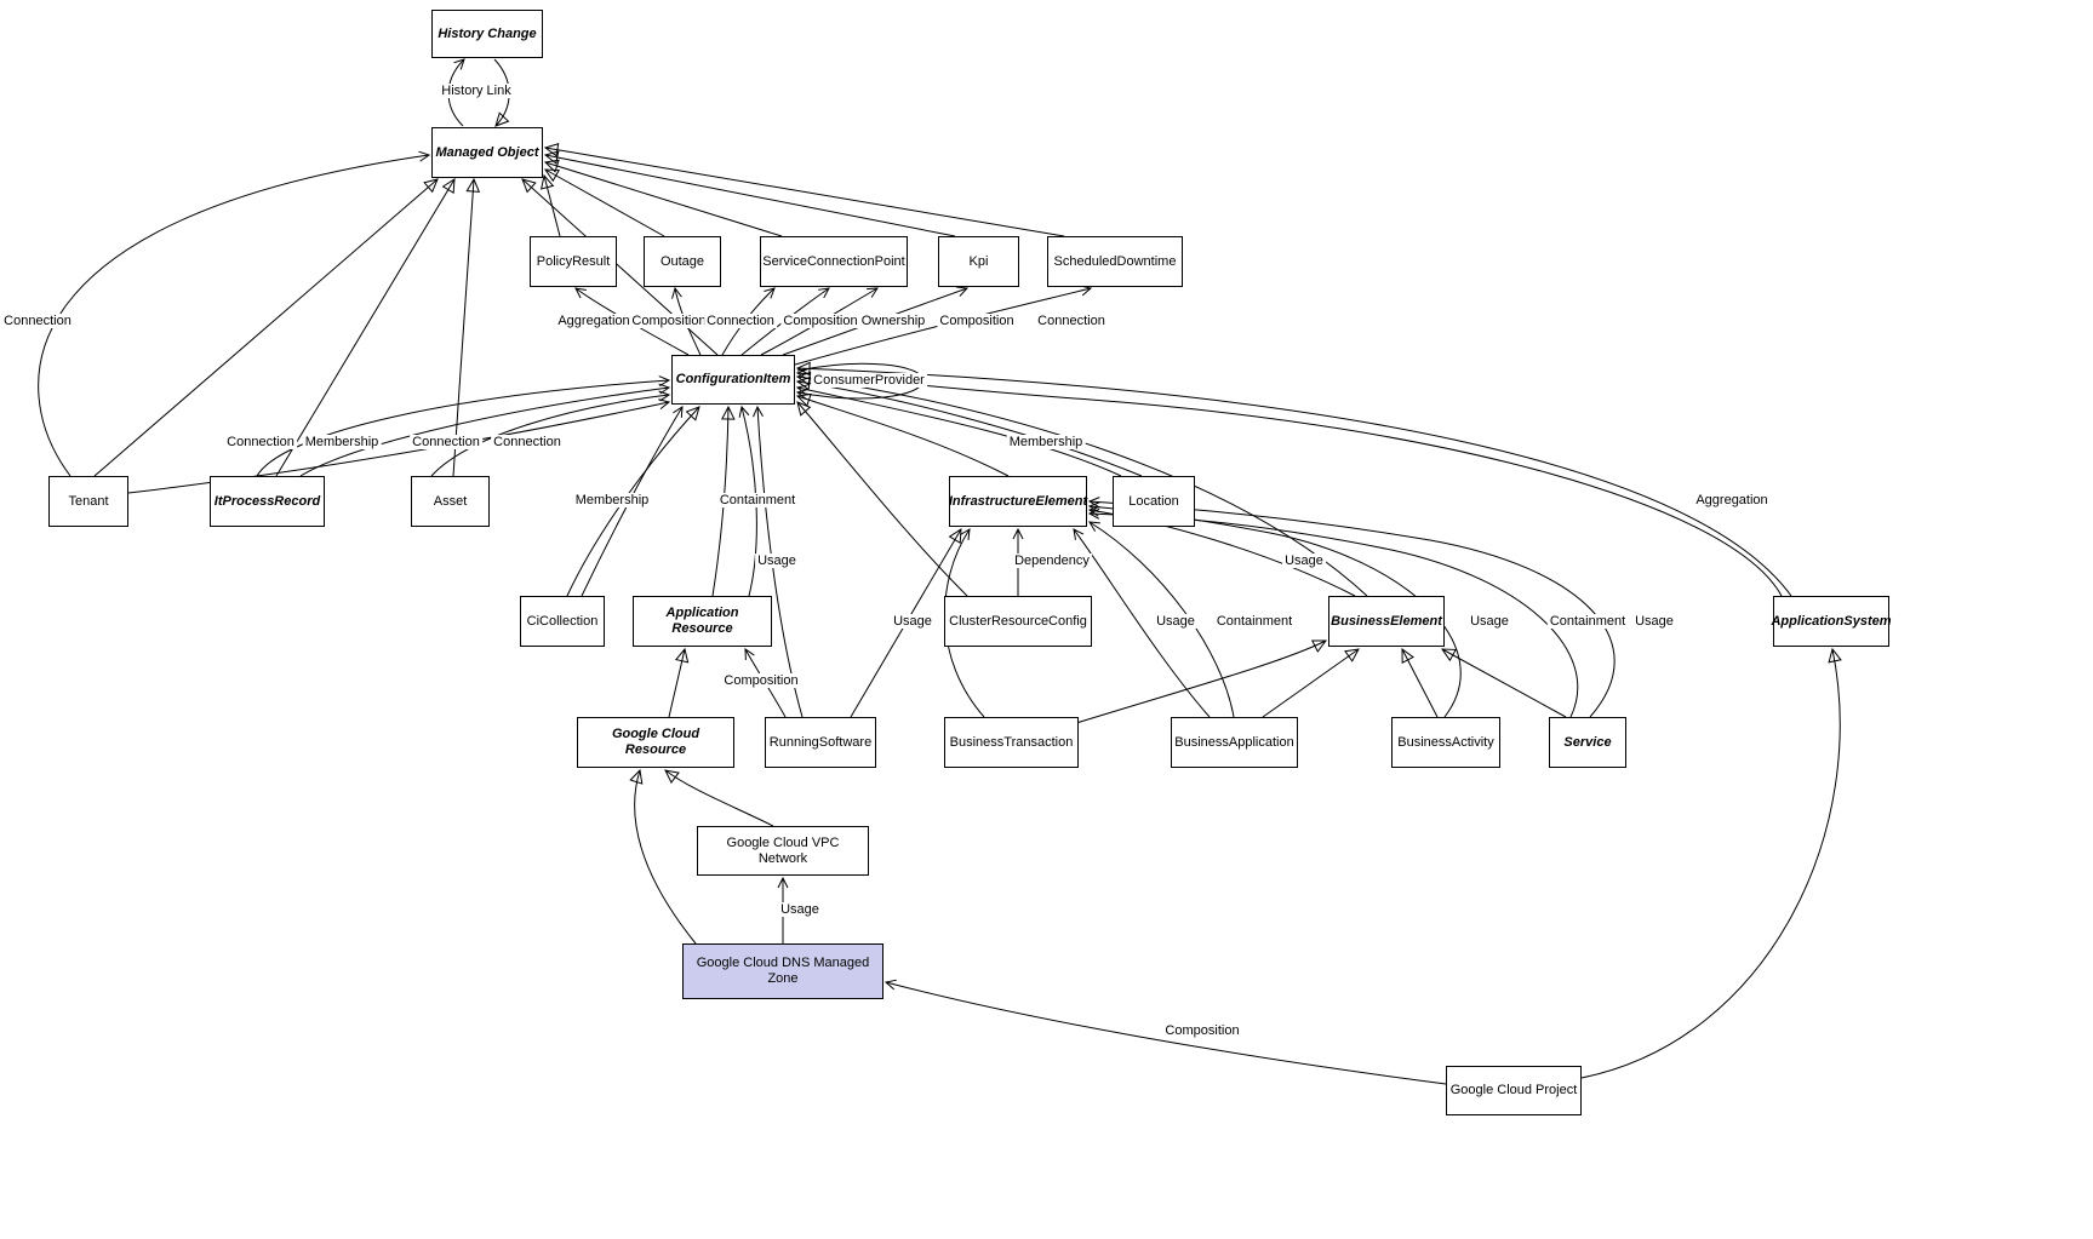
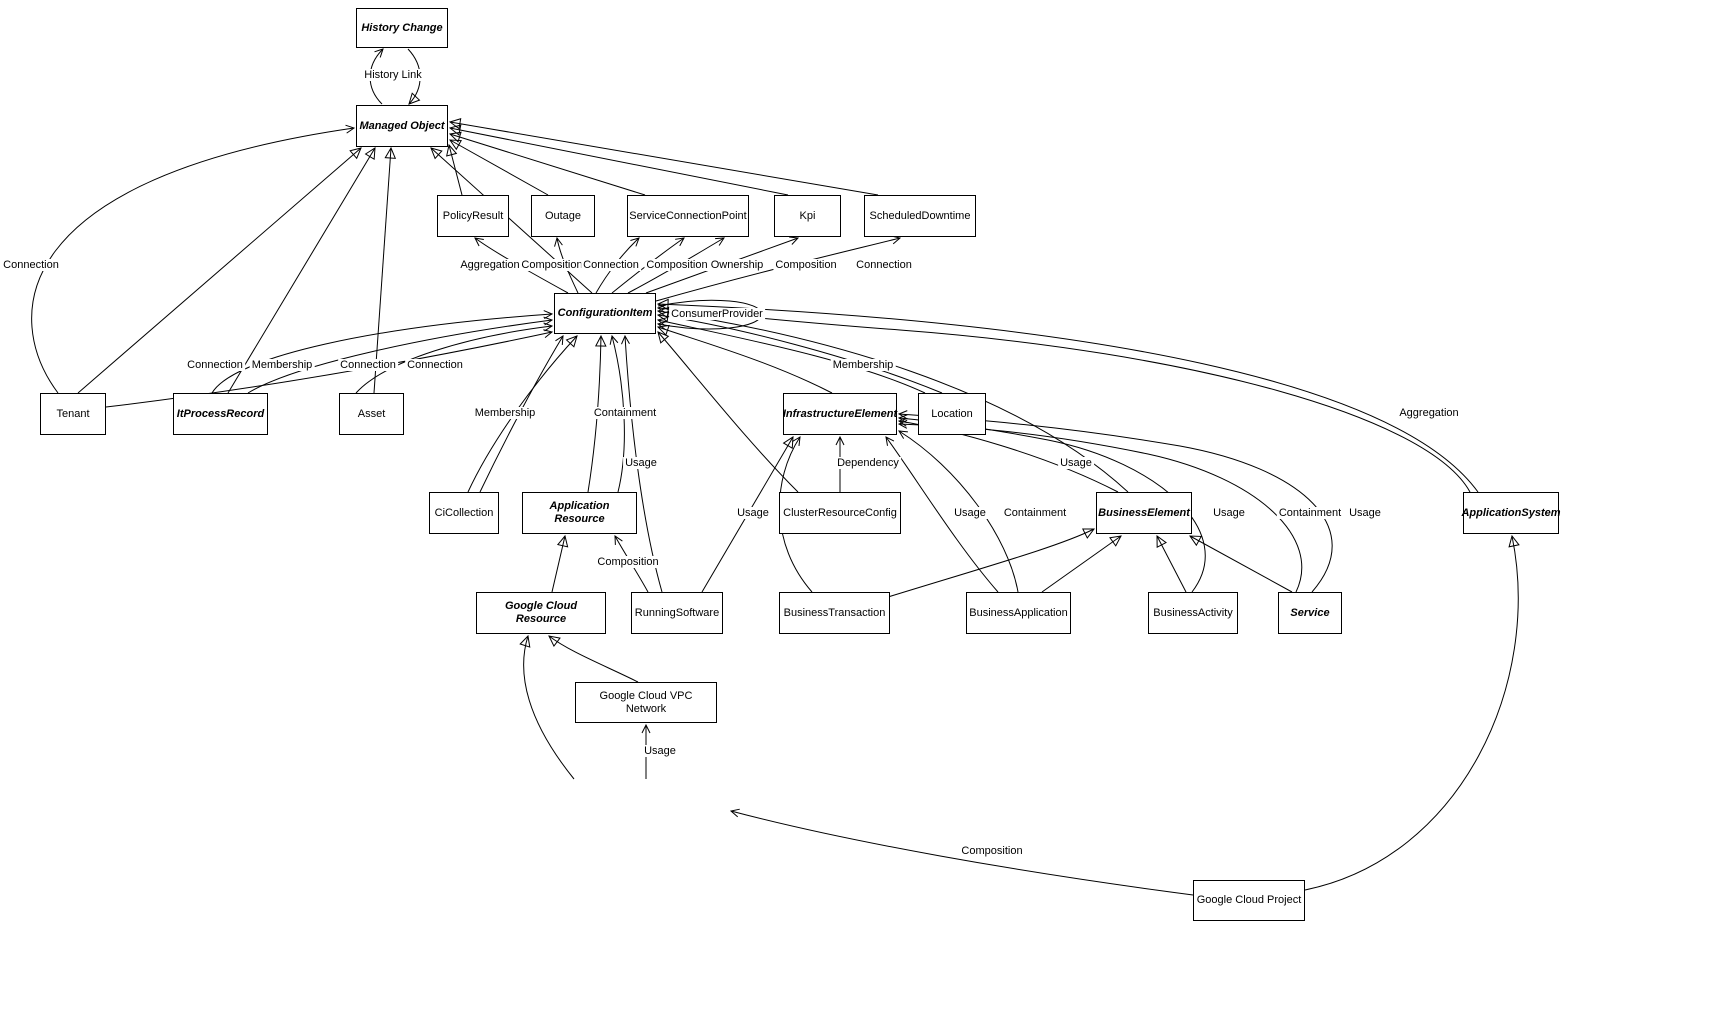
  History Change
  Managed Object
  PolicyResult
  Outage
  ServiceConnectionPoint
  Kpi
  ScheduledDowntime
  ConfigurationItem
  Tenant
  ItProcessRecord
  Asset
  InfrastructureElement
  Location
  CiCollection
  Application Resource
  ClusterResourceConfig
  BusinessElement
  ApplicationSystem
  Google Cloud Resource
  RunningSoftware
  BusinessTransaction
  BusinessApplication
  BusinessActivity
  Service
  Google Cloud VPC Network
- Google Cloud DNS Managed Zone
  Google Cloud Project
  History Link
  Connection
  Aggregation
  Composition
  Connection
  Composition
  Ownership
  Composition
  Connection
  ConsumerProvider
  Connection
  Membership
  Connection
  Connection
  Membership
  Membership
  Containment
  Aggregation
  Usage
  Dependency
  Usage
  Usage
  Usage
  Containment
  Usage
  Containment
  Usage
  Composition
  Usage
  Composition
